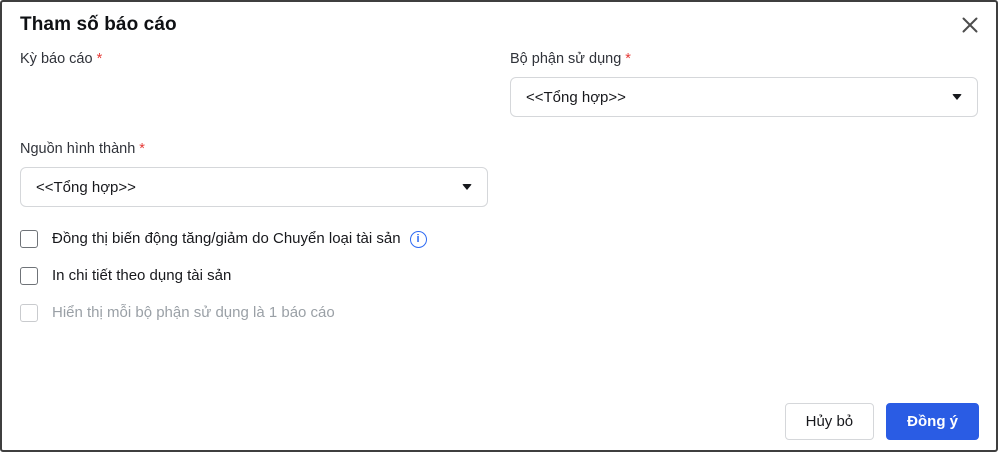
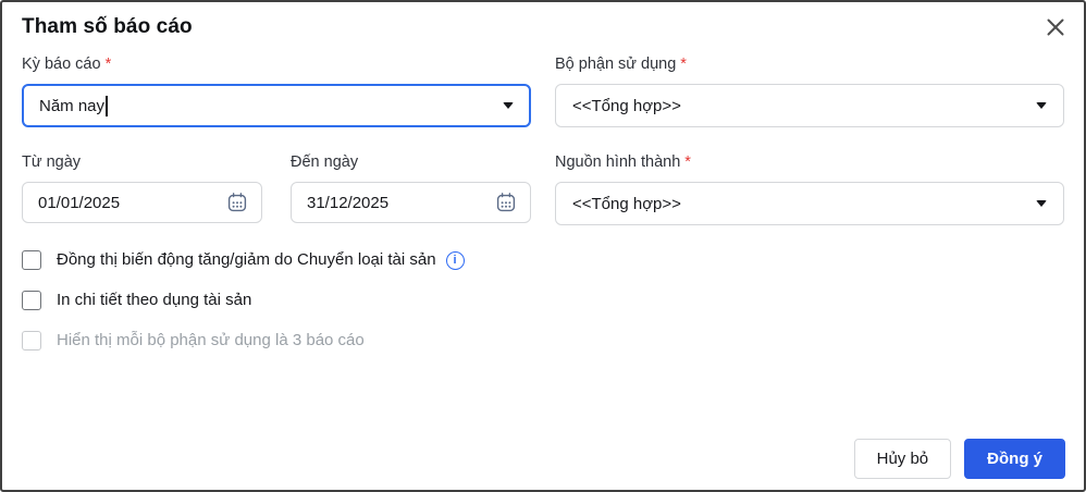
  Tham số báo cáo
  Kỳ báo cáo *
+ Năm nay
  Bộ phận sử dụng *
  <<Tổng hợp>>
+ Từ ngày
+ 01/01/2025
+ Đến ngày
+ 31/12/2025
  Nguồn hình thành *
  <<Tổng hợp>>
  Đồng thị biến động tăng/giảm do Chuyển loại tài sản
  i
  In chi tiết theo dụng tài sản
- Hiển thị mỗi bộ phận sử dụng là 1 báo cáo
+ Hiển thị mỗi bộ phận sử dụng là 3 báo cáo
  Hủy bỏ
  Đồng ý
